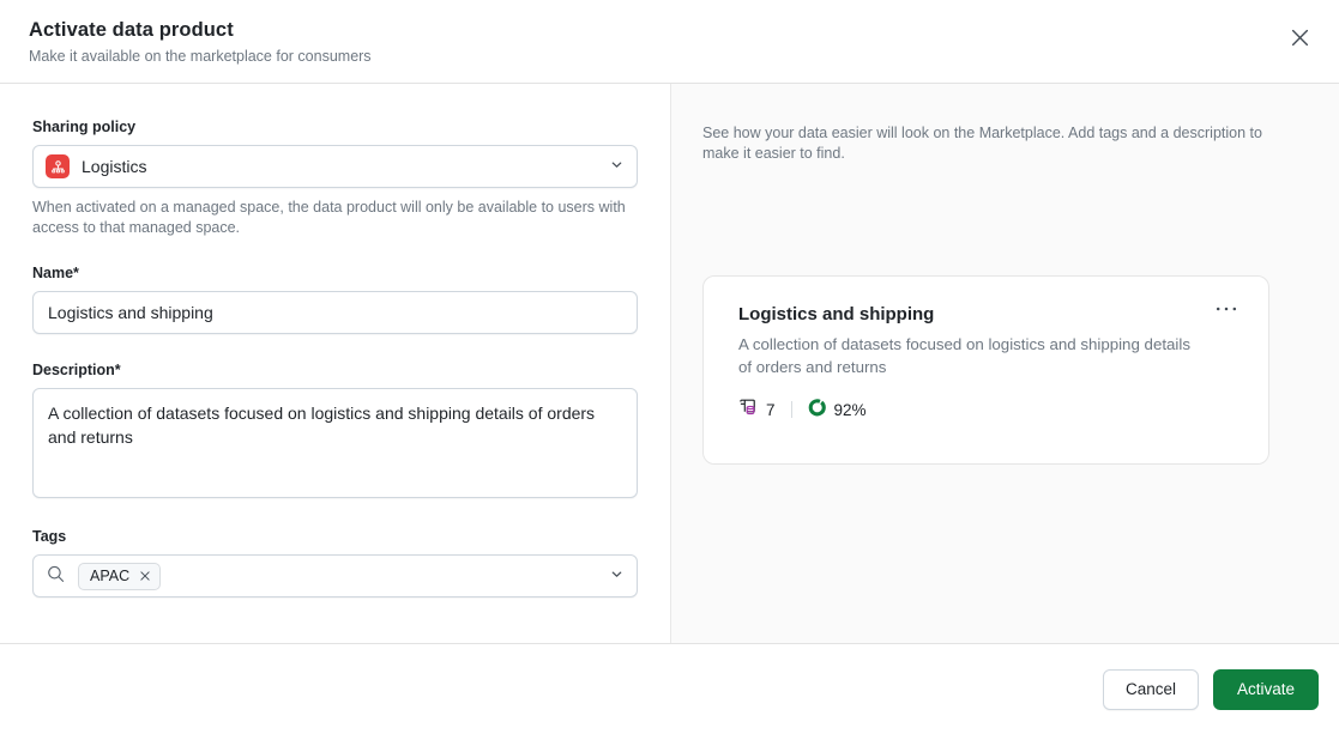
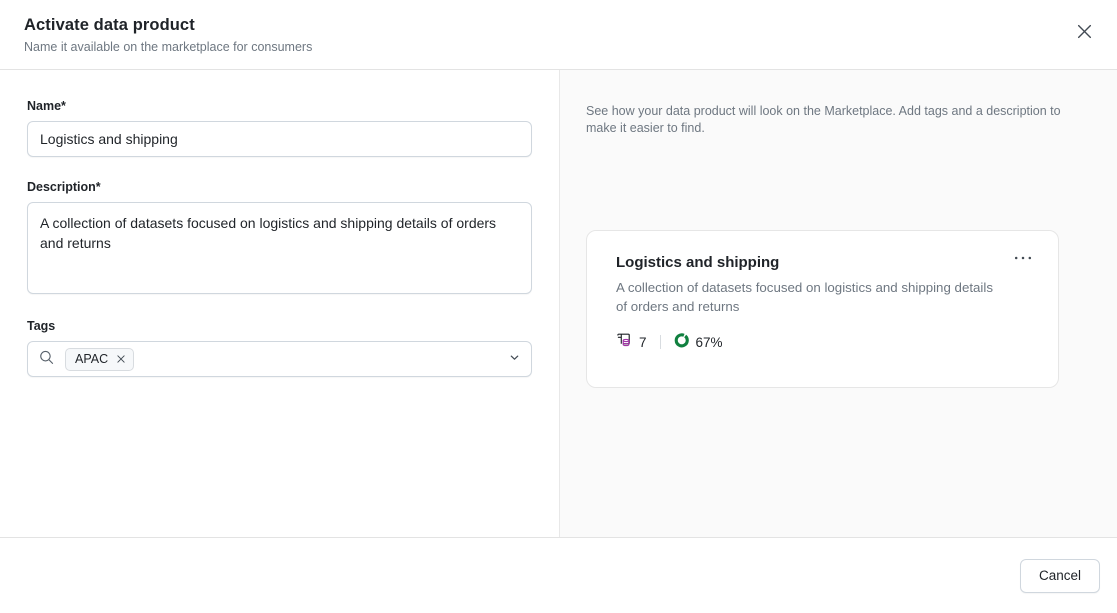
  Activate data product
- Make it available on the marketplace for consumers
+ Name it available on the marketplace for consumers
- Sharing policy
- Logistics
- When activated on a managed space, the data product will only be available to users with access to that managed space.
  Name*
  Logistics and shipping
  Description*
  A collection of datasets focused on logistics and shipping details of orders and returns
  Tags
  APAC
- See how your data easier will look on the Marketplace. Add tags and a description to make it easier to find.
+ See how your data product will look on the Marketplace. Add tags and a description to make it easier to find.
  Logistics and shipping
  A collection of datasets focused on logistics and shipping details of orders and returns
  7
- 92%
+ 67%
  Cancel
- Activate
